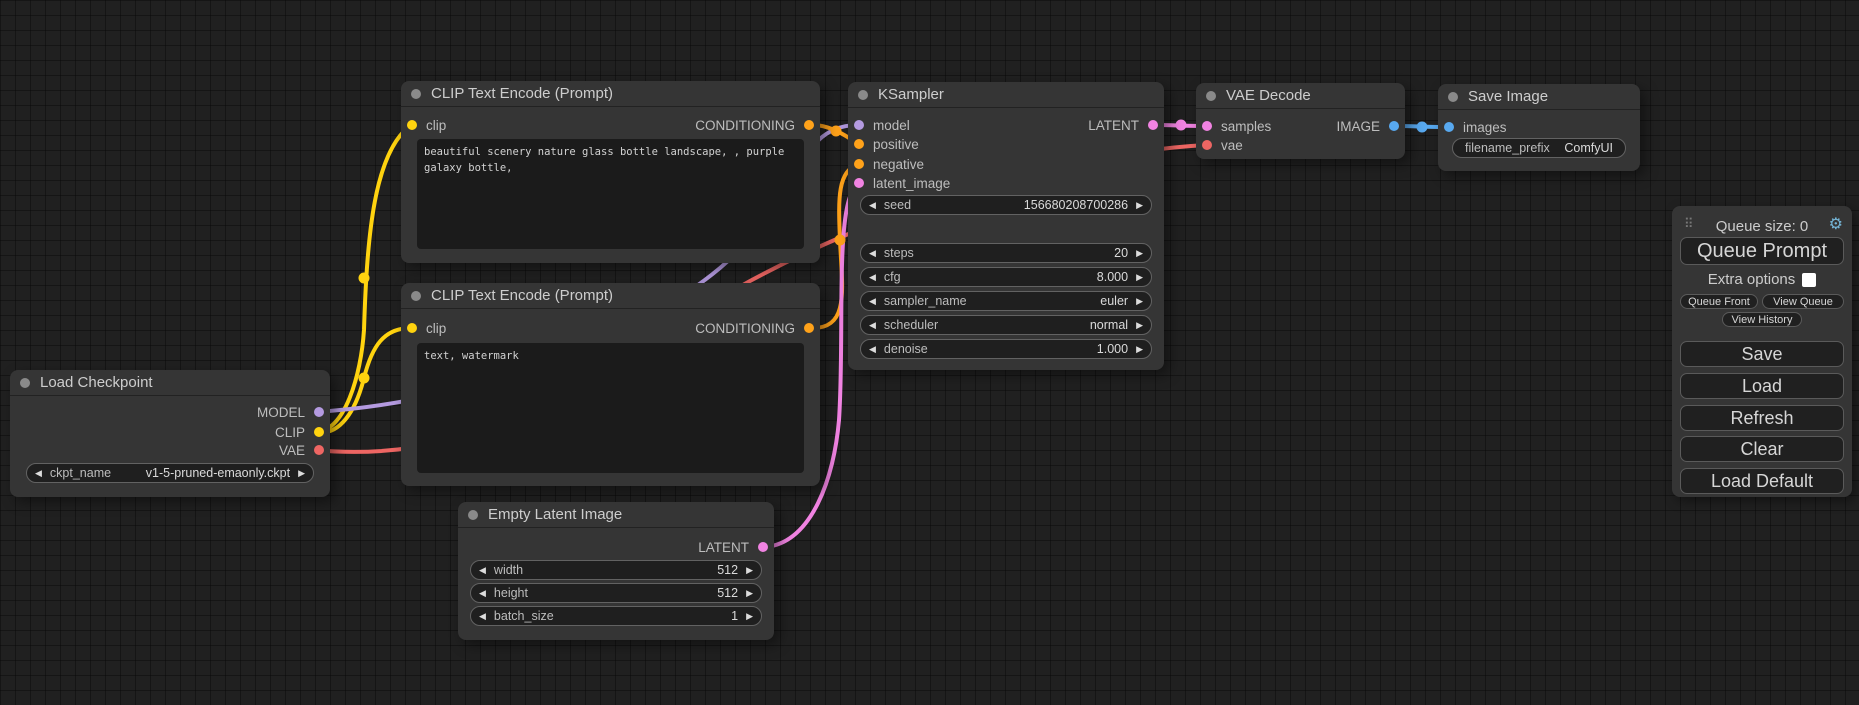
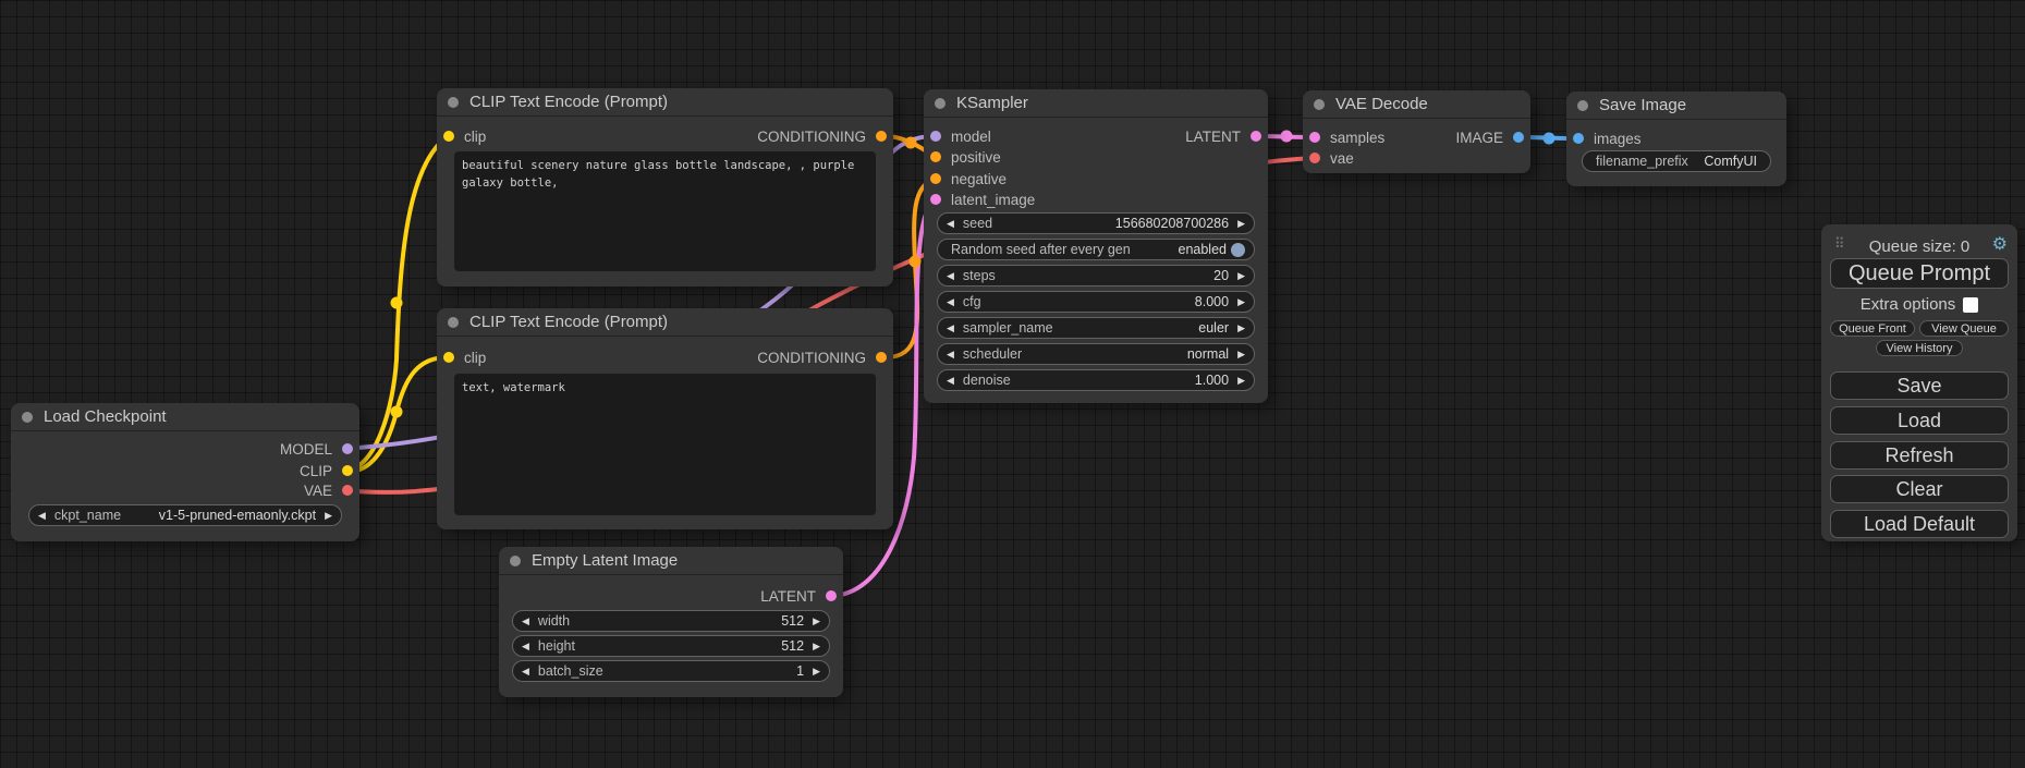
  Load Checkpoint
  MODEL
  CLIP
  VAE
  ◀
  ckpt_name
  v1-5-pruned-emaonly.ckpt
  ▶
  CLIP Text Encode (Prompt)
  clip
  CONDITIONING
  beautiful scenery nature glass bottle landscape, , purple galaxy bottle,
  CLIP Text Encode (Prompt)
  clip
  CONDITIONING
  text, watermark
  Empty Latent Image
  LATENT
  ◀
  width
  512
  ▶
  ◀
  height
  512
  ▶
  ◀
  batch_size
  1
  ▶
  KSampler
  model
  positive
  negative
  latent_image
  LATENT
  ◀
  seed
  156680208700286
  ▶
+ Random seed after every gen
+ enabled
  ◀
  steps
  20
  ▶
  ◀
  cfg
  8.000
  ▶
  ◀
  sampler_name
  euler
  ▶
  ◀
  scheduler
  normal
  ▶
  ◀
  denoise
  1.000
  ▶
  VAE Decode
  samples
  vae
  IMAGE
  Save Image
  images
  filename_prefix
  ComfyUI
  ⠿
  Queue size: 0
  ⚙
  Queue Prompt
  Extra options
  Queue Front
  View Queue
  View History
  Save
  Load
  Refresh
  Clear
  Load Default
